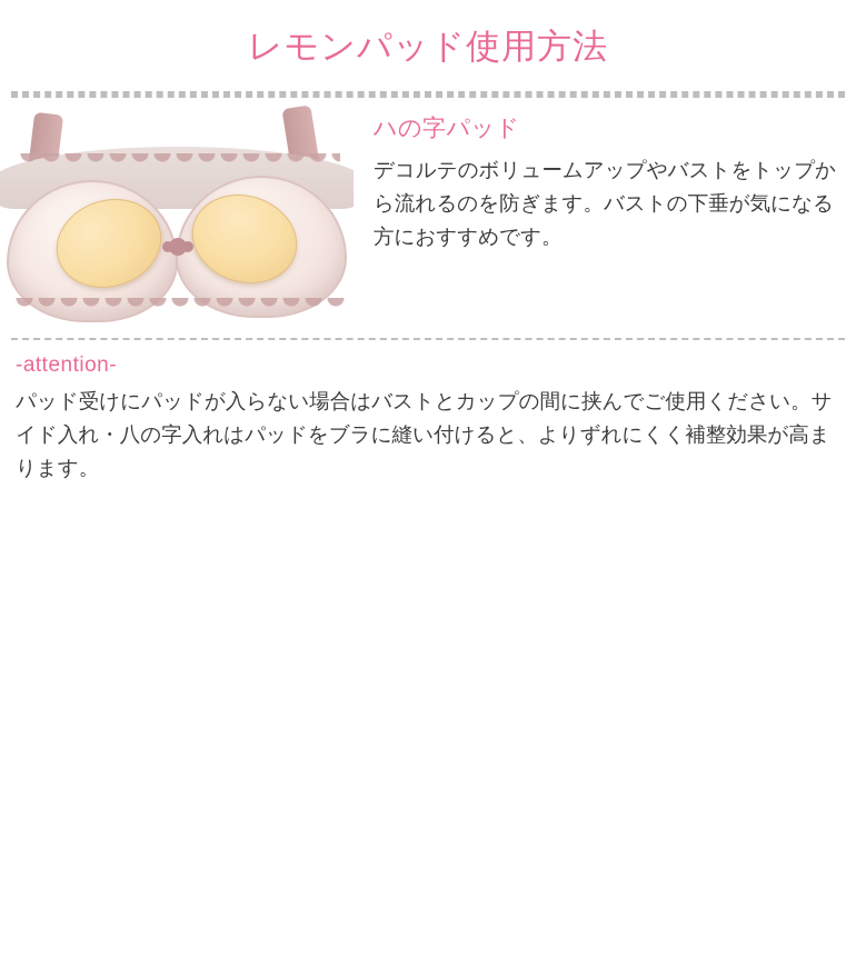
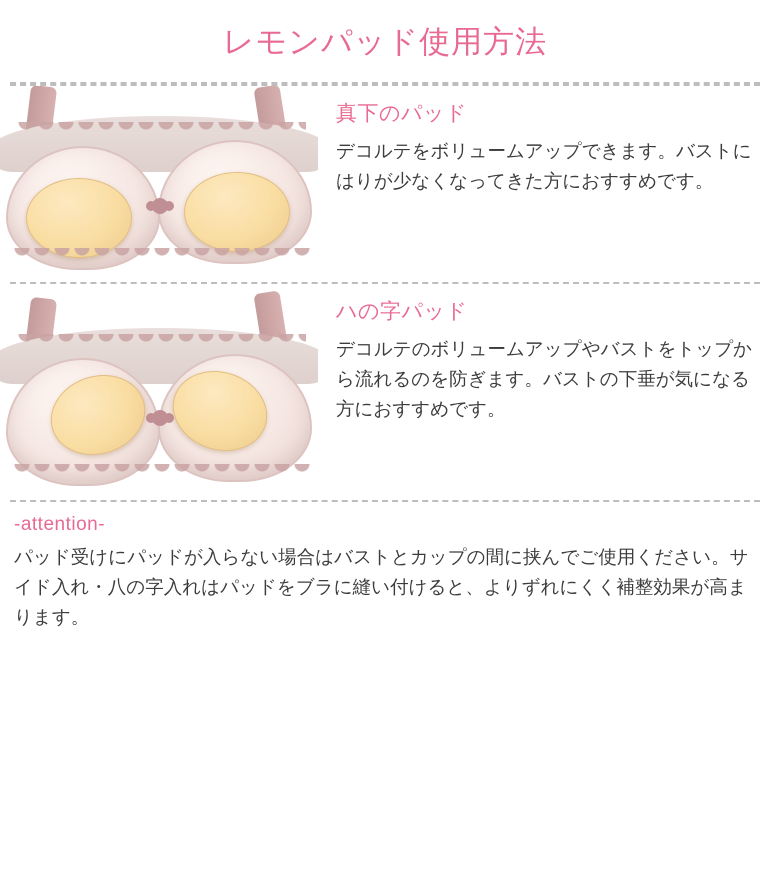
  レモンパッド使用方法
+ 真下のパッド
+ デコルテをボリュームアップできます。バストにはりが少なくなってきた方におすすめです。
  ハの字パッド
  デコルテのボリュームアップやバストをトップから流れるのを防ぎます。バストの下垂が気になる方におすすめです。
  -attention-
  パッド受けにパッドが入らない場合はバストとカップの間に挟んでご使用ください。サイド入れ・八の字入れはパッドをブラに縫い付けると、よりずれにくく補整効果が高まります。
